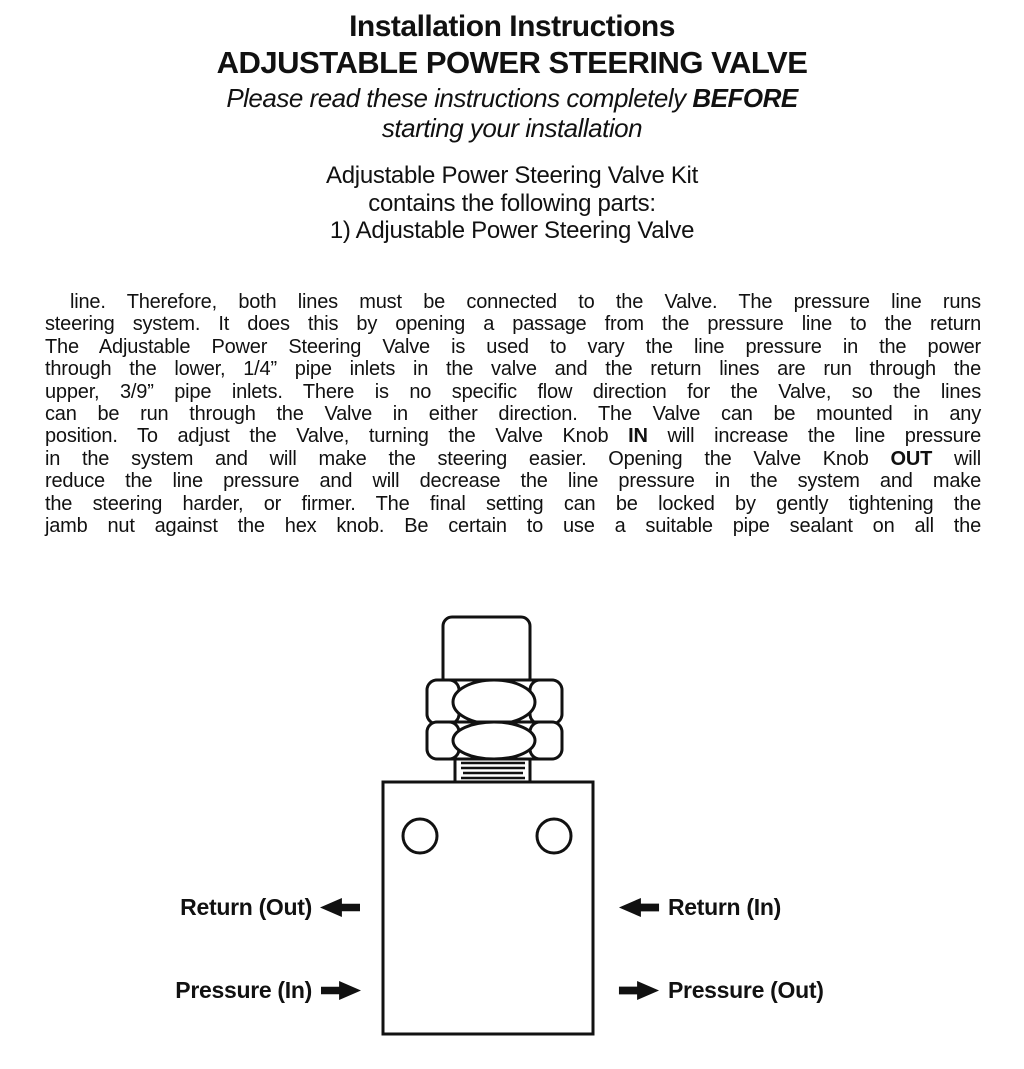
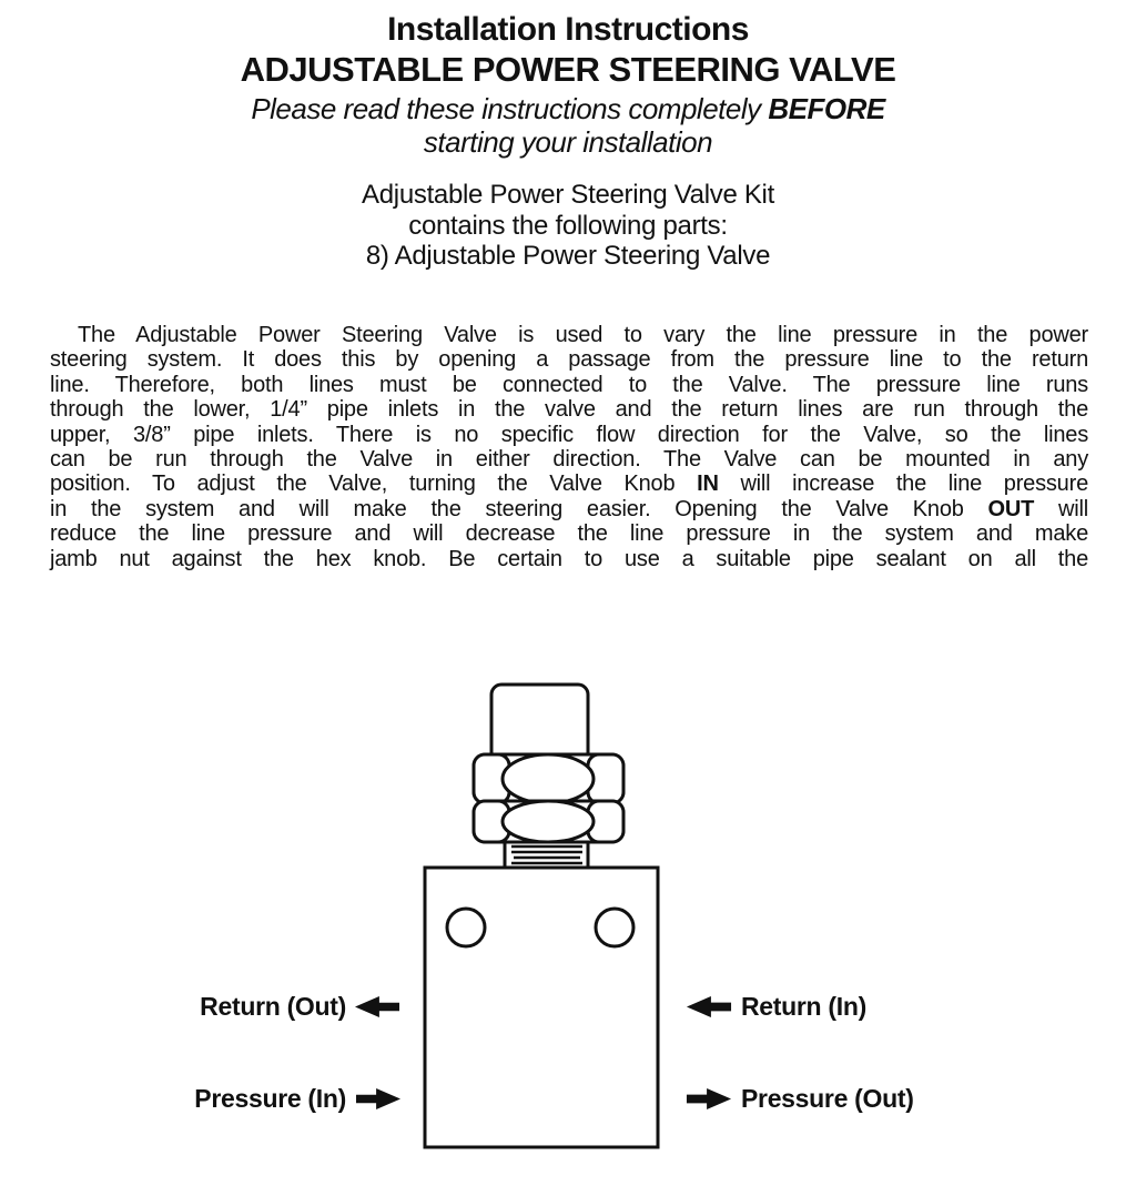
  Installation Instructions
  ADJUSTABLE POWER STEERING VALVE
  Please read these instructions completely BEFORE
  starting your installation
  Adjustable Power Steering Valve Kit
  contains the following parts:
- 1) Adjustable Power Steering Valve
+ 8) Adjustable Power Steering Valve
- line. Therefore, both lines must be connected to the Valve. The pressure line runs
+ The Adjustable Power Steering Valve is used to vary the line pressure in the power
  steering system. It does this by opening a passage from the pressure line to the return
- The Adjustable Power Steering Valve is used to vary the line pressure in the power
+ line. Therefore, both lines must be connected to the Valve. The pressure line runs
  through the lower, 1/4” pipe inlets in the valve and the return lines are run through the
- upper, 3/9” pipe inlets. There is no specific flow direction for the Valve, so the lines
+ upper, 3/8” pipe inlets. There is no specific flow direction for the Valve, so the lines
  can be run through the Valve in either direction. The Valve can be mounted in any
  position. To adjust the Valve, turning the Valve Knob IN will increase the line pressure
  in the system and will make the steering easier. Opening the Valve Knob OUT will
  reduce the line pressure and will decrease the line pressure in the system and make
- the steering harder, or firmer. The final setting can be locked by gently tightening the
  jamb nut against the hex knob. Be certain to use a suitable pipe sealant on all the
  Return (Out)
  Pressure (In)
  Return (In)
  Pressure (Out)
